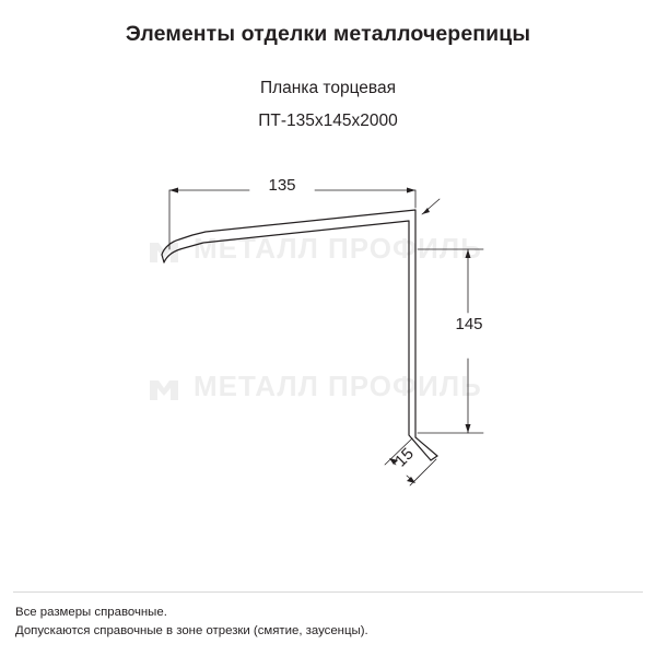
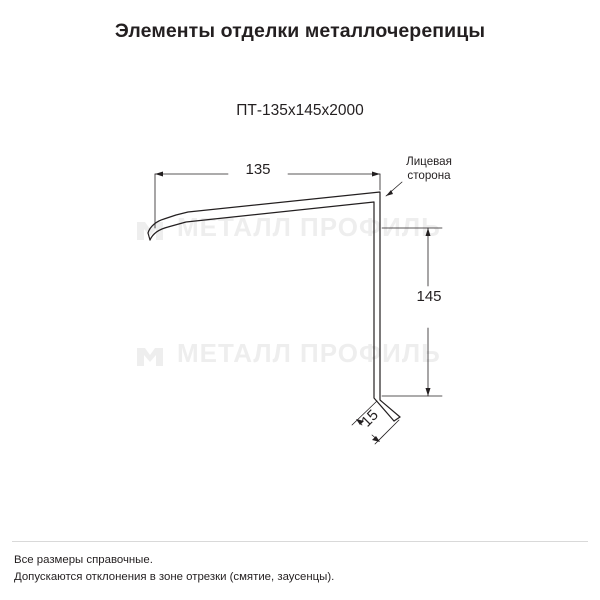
  Элементы отделки металлочерепицы
- Планка торцевая
  ПТ-135х145х2000
  МЕТАЛЛ ПРОФИЛЬ
  МЕТАЛЛ ПРОФИЛЬ
+ Лицевая
+ сторона
  135
  145
  Все размеры справочные.
- Допускаются справочные в зоне отрезки (смятие, заусенцы).
+ Допускаются отклонения в зоне отрезки (смятие, заусенцы).
